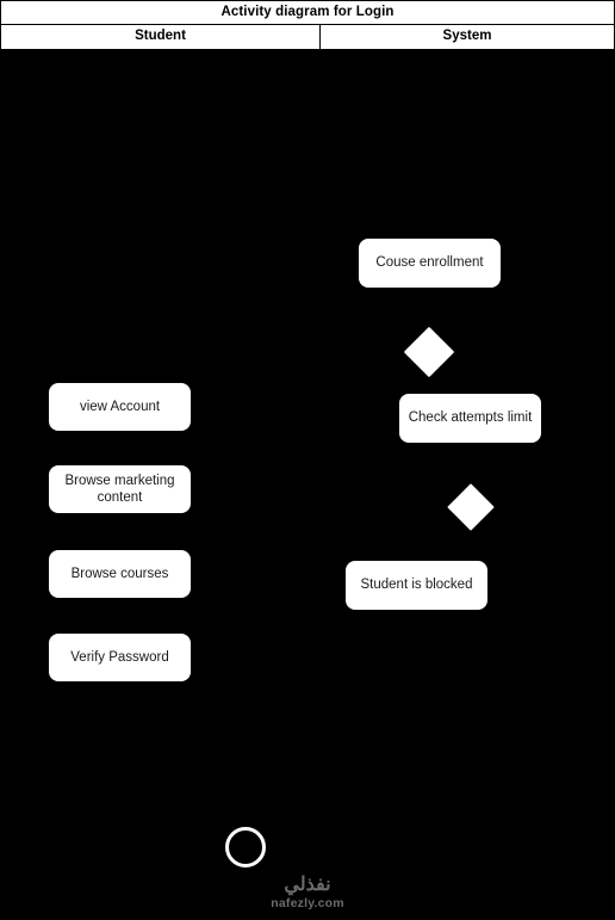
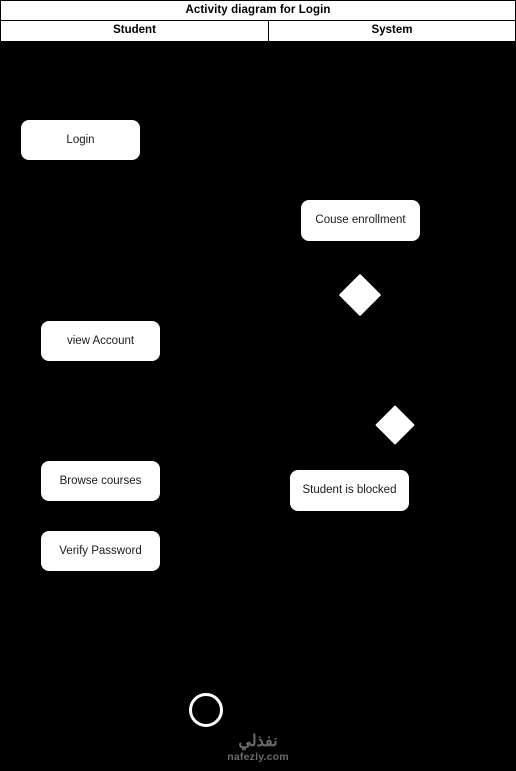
  Activity diagram for Login
  Student
  System
+ Login
  Couse enrollment
  view Account
- Check attempts limit
- Browse marketing content
  Browse courses
  Student is blocked
  Verify Password
  نفذلي
  nafezly.com
